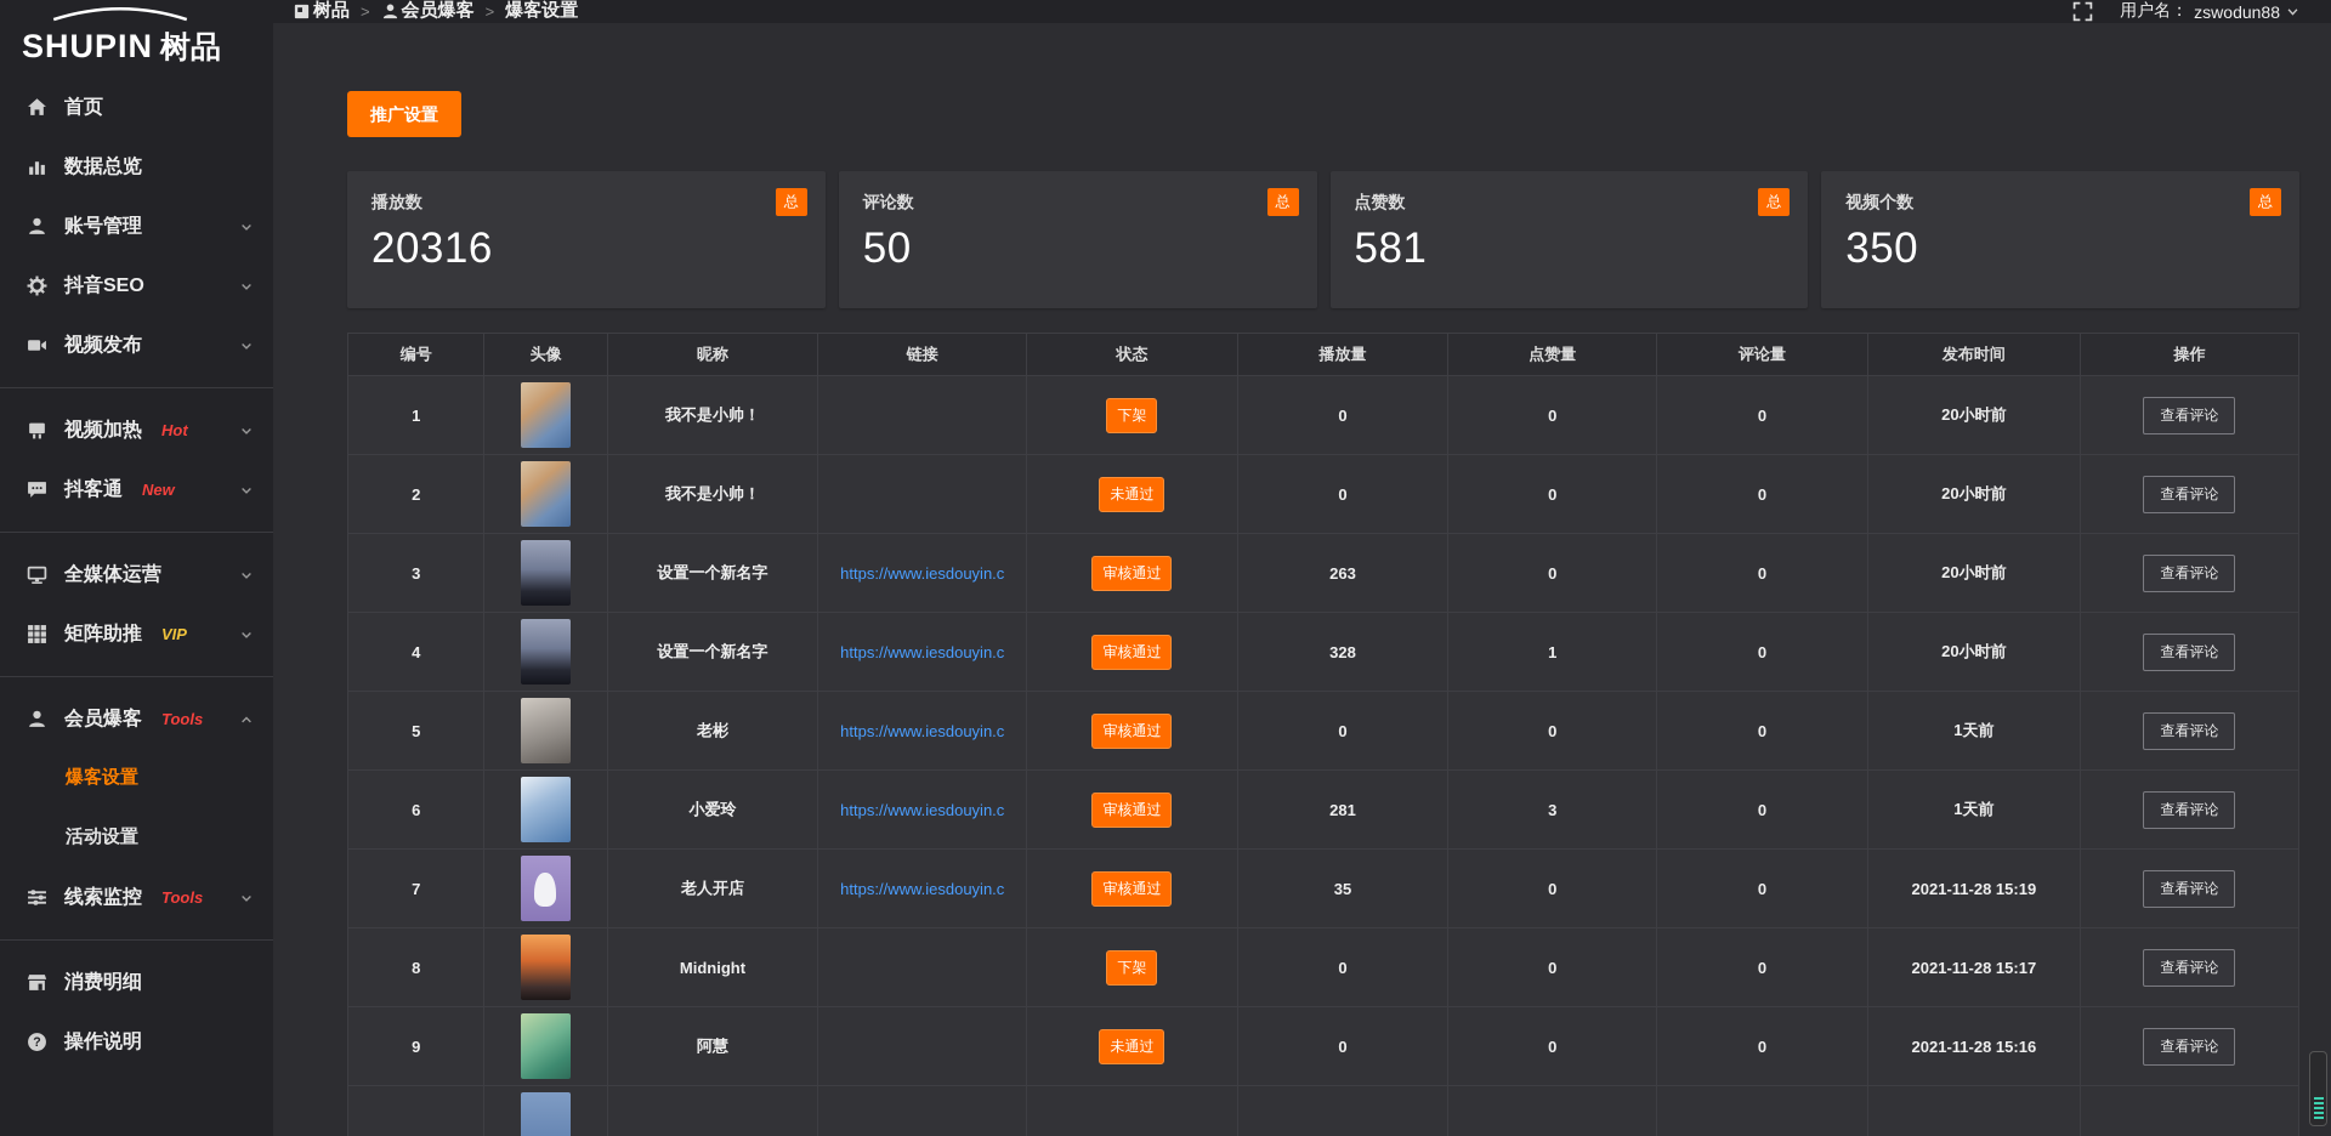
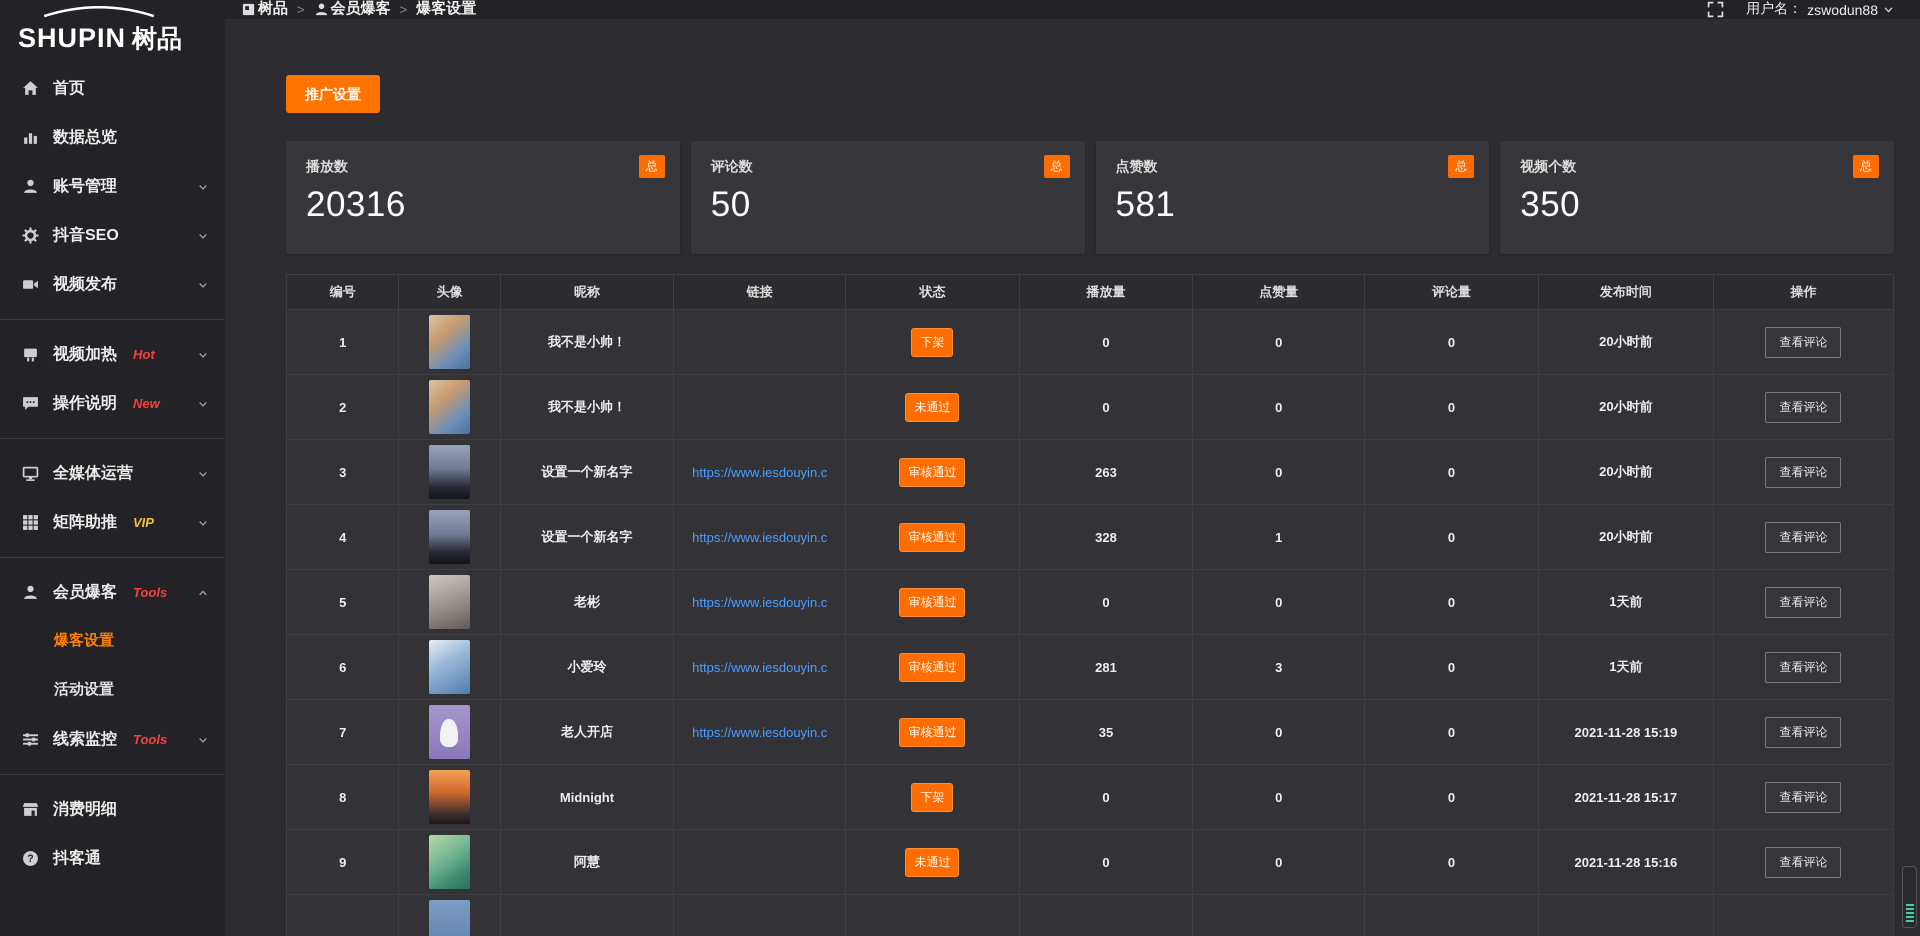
  SHUPIN
  树品
  首页
  数据总览
  账号管理
  抖音SEO
  视频发布
  视频加热
  Hot
- 抖客通
+ 操作说明
  New
  全媒体运营
  矩阵助推
  VIP
  会员爆客
  Tools
  爆客设置
  活动设置
  线索监控
  Tools
  消费明细
  ?
- 操作说明
+ 抖客通
  树品
  >
  会员爆客
  >
  爆客设置
  用户名：
  zswodun88
  推广设置
  播放数
  20316
  总
  评论数
  50
  总
  点赞数
  581
  总
  视频个数
  350
  总
  编号	头像	昵称	链接	状态	播放量	点赞量	评论量	发布时间	操作
  1		我不是小帅！		下架	0	0	0	20小时前	查看评论
  2		我不是小帅！		未通过	0	0	0	20小时前	查看评论
  3		设置一个新名字	https://www.iesdouyin.c	审核通过	263	0	0	20小时前	查看评论
  4		设置一个新名字	https://www.iesdouyin.c	审核通过	328	1	0	20小时前	查看评论
  5		老彬	https://www.iesdouyin.c	审核通过	0	0	0	1天前	查看评论
  6		小爱玲	https://www.iesdouyin.c	审核通过	281	3	0	1天前	查看评论
  7		老人开店	https://www.iesdouyin.c	审核通过	35	0	0	2021-11-28 15:19	查看评论
  8		Midnight		下架	0	0	0	2021-11-28 15:17	查看评论
  9		阿慧		未通过	0	0	0	2021-11-28 15:16	查看评论
